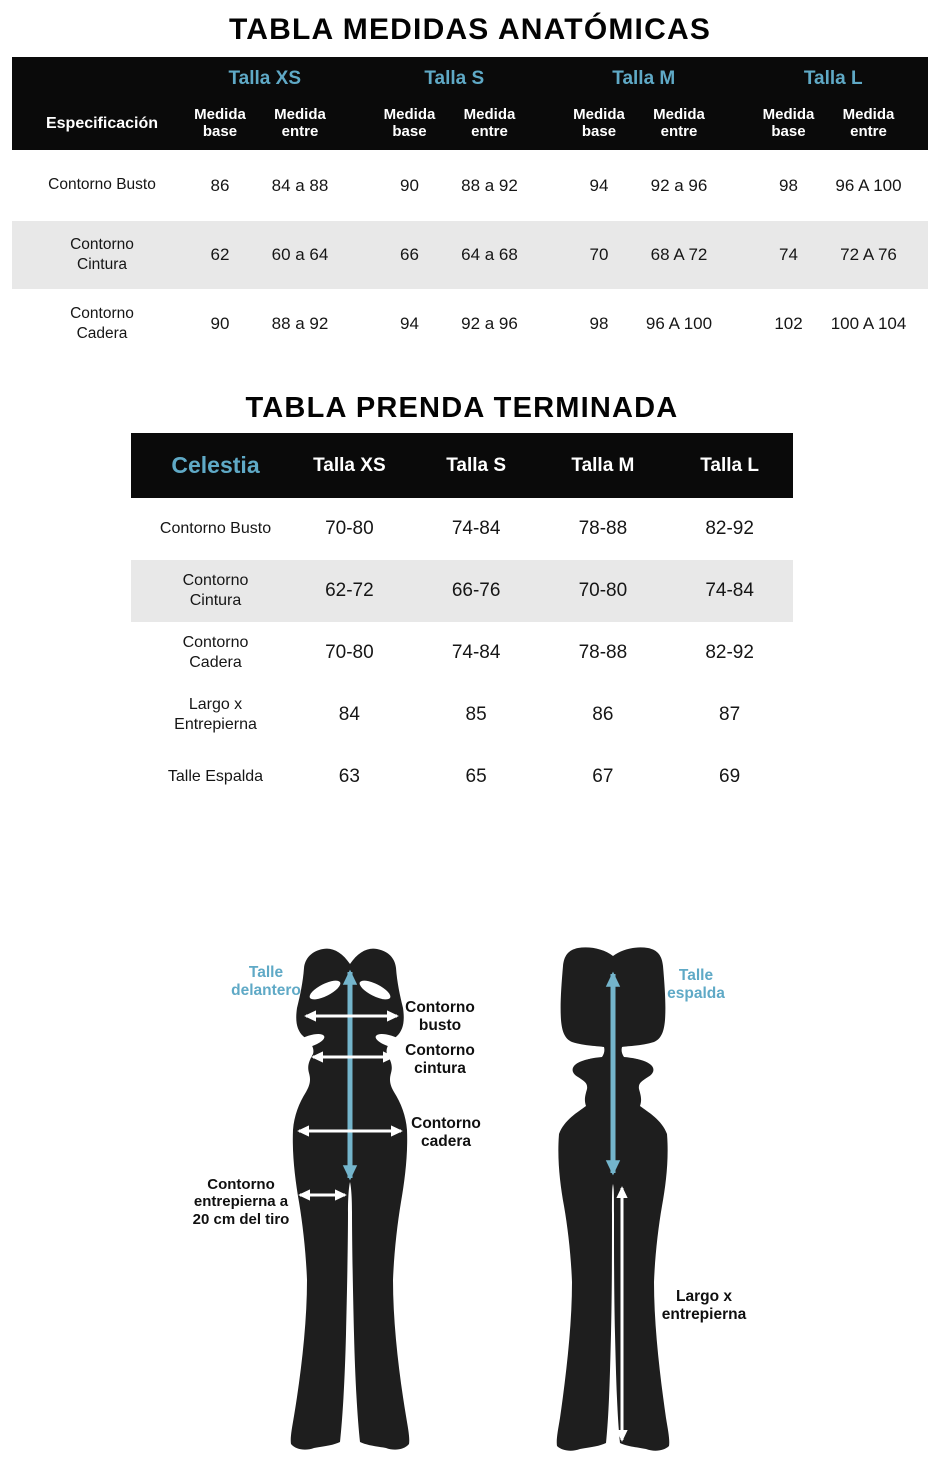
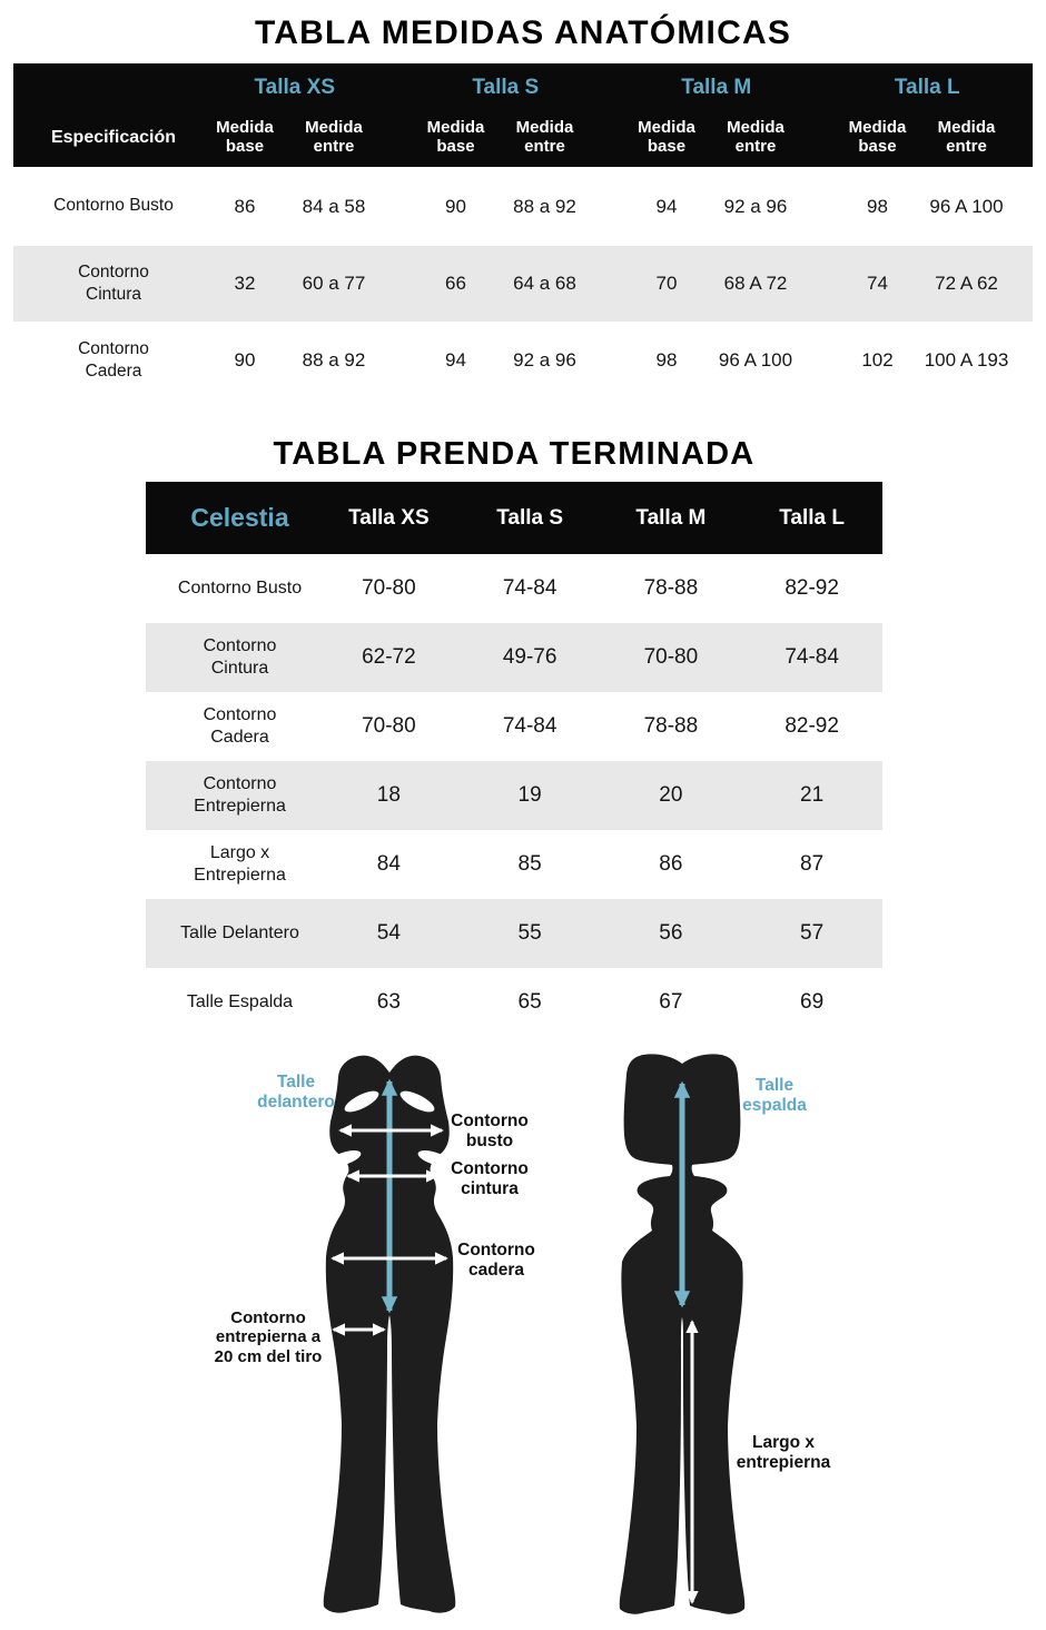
  TABLA MEDIDAS ANATÓMICAS
  TABLA PRENDA TERMINADA
  Talla XS
  Talla S
  Talla M
  Talla L
  Especificación
  Medida base
  Medida entre
  Medida base
  Medida entre
  Medida base
  Medida entre
  Medida base
  Medida entre
  Contorno Busto
  86
- 84 a 88
+ 84 a 58
  90
  88 a 92
  94
  92 a 96
  98
  96 A 100
  Contorno Cintura
- 62
+ 32
- 60 a 64
+ 60 a 77
  66
  64 a 68
  70
  68 A 72
  74
- 72 A 76
+ 72 A 62
  Contorno Cadera
  90
  88 a 92
  94
  92 a 96
  98
  96 A 100
  102
- 100 A 104
+ 100 A 193
  Celestia
  Talla XS
  Talla S
  Talla M
  Talla L
  Contorno Busto
  70-80
  74-84
  78-88
  82-92
  Contorno Cintura
  62-72
- 66-76
+ 49-76
  70-80
  74-84
  Contorno Cadera
  70-80
  74-84
  78-88
  82-92
+ Contorno Entrepierna
+ 18
+ 19
+ 20
+ 21
  Largo x Entrepierna
  84
  85
  86
  87
+ Talle Delantero
+ 54
+ 55
+ 56
+ 57
  Talle Espalda
  63
  65
  67
  69
  Talle
  delantero
  Contorno
  busto
  Contorno
  cintura
  Contorno
  cadera
  Contorno
  entrepierna a
  20 cm del tiro
  Talle
  espalda
  Largo x
  entrepierna
